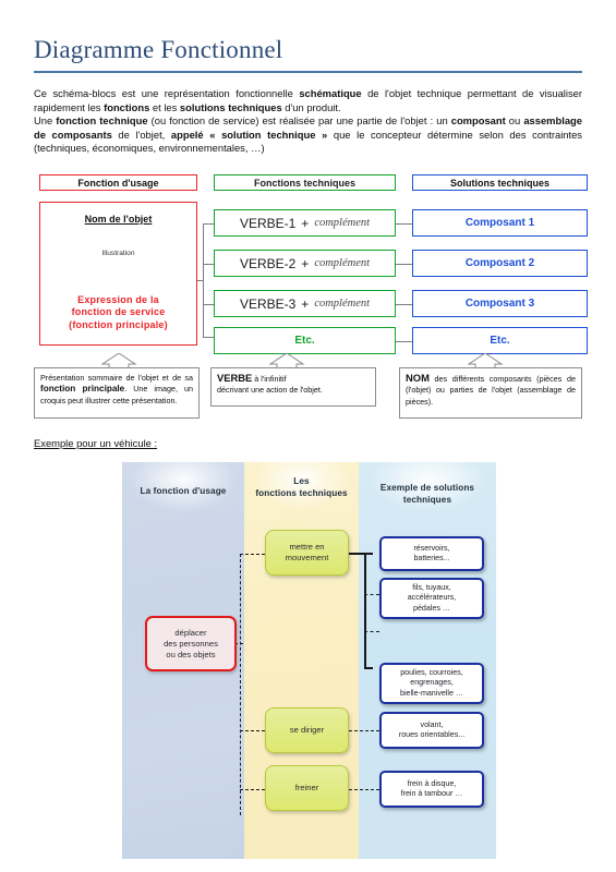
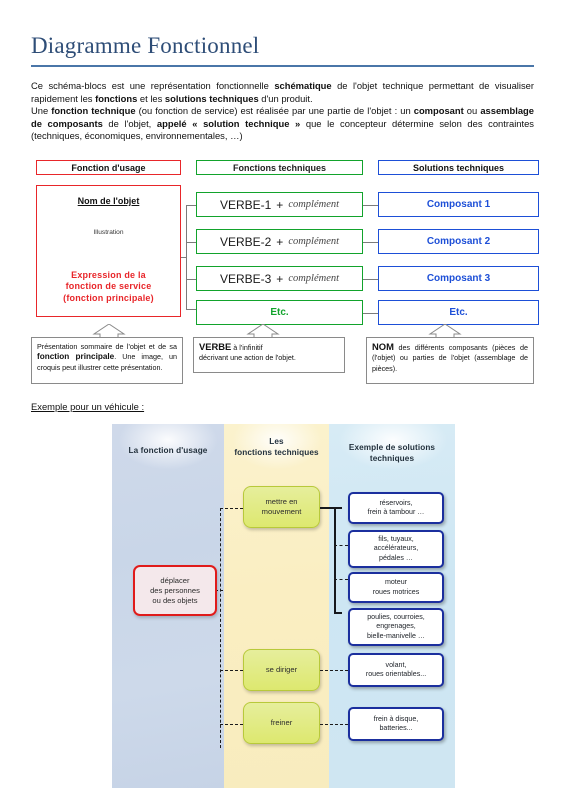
  Diagramme Fonctionnel
  Ce schéma-blocs est une représentation fonctionnelle schématique de l'objet technique permettant de visualiser rapidement les fonctions et les solutions techniques d'un produit.
  Une fonction technique (ou fonction de service) est réalisée par une partie de l'objet : un composant ou assemblage de composants de l'objet, appelé « solution technique » que le concepteur détermine selon des contraintes (techniques, économiques, environnementales, …)
  Fonction d'usage
  Fonctions techniques
  Solutions techniques
  Nom de l'objet
  Expression de la
  fonction de service
  (fonction principale)
  VERBE-1
  +
  complément
  VERBE-2
  +
  complément
  VERBE-3
  +
  complément
  Etc.
  Composant 1
  Composant 2
  Composant 3
  Etc.
  Présentation sommaire de l'objet et de sa fonction principale. Une image, un croquis peut illustrer cette présentation.
  VERBE à l'infinitif
  décrivant une action de l'objet.
  NOM des différents composants (pièces de (l'objet) ou parties de l'objet (assemblage de pièces).
  Exemple pour un véhicule :
  La fonction d'usage
  Les
  fonctions techniques
  Exemple de solutions
  techniques
  déplacer
  des personnes
  ou des objets
  mettre en
  mouvement
  se diriger
  freiner
  réservoirs,
- batteries...
+ frein à tambour …
  fils, tuyaux,
  accélérateurs,
  pédales …
+ moteur
+ roues motrices
  poulies, courroies,
  engrenages,
  bielle-manivelle …
  volant,
  roues orientables...
  frein à disque,
- frein à tambour …
+ batteries...
